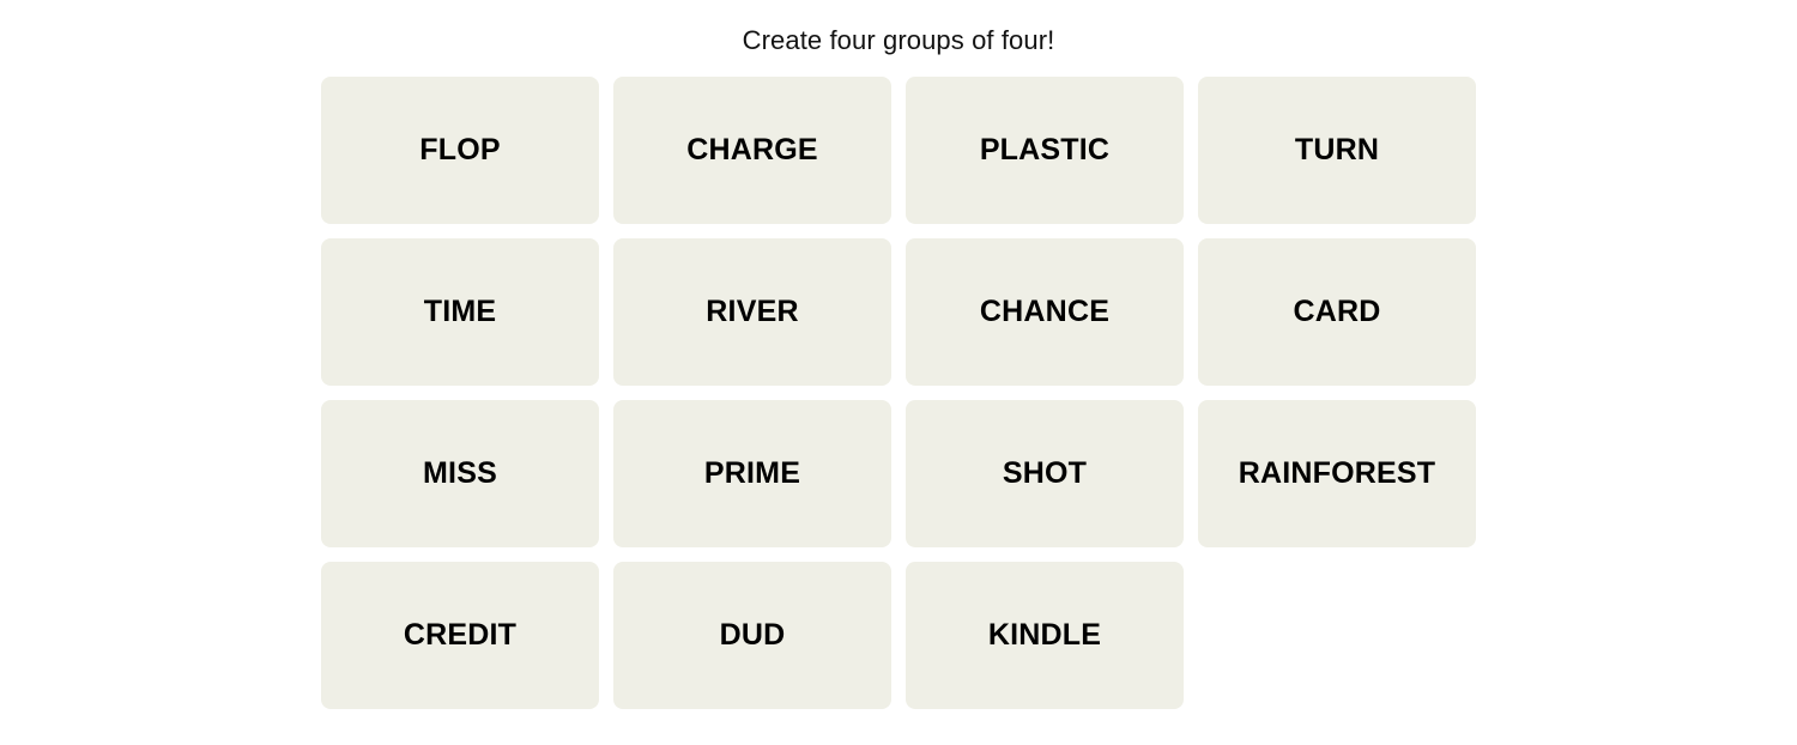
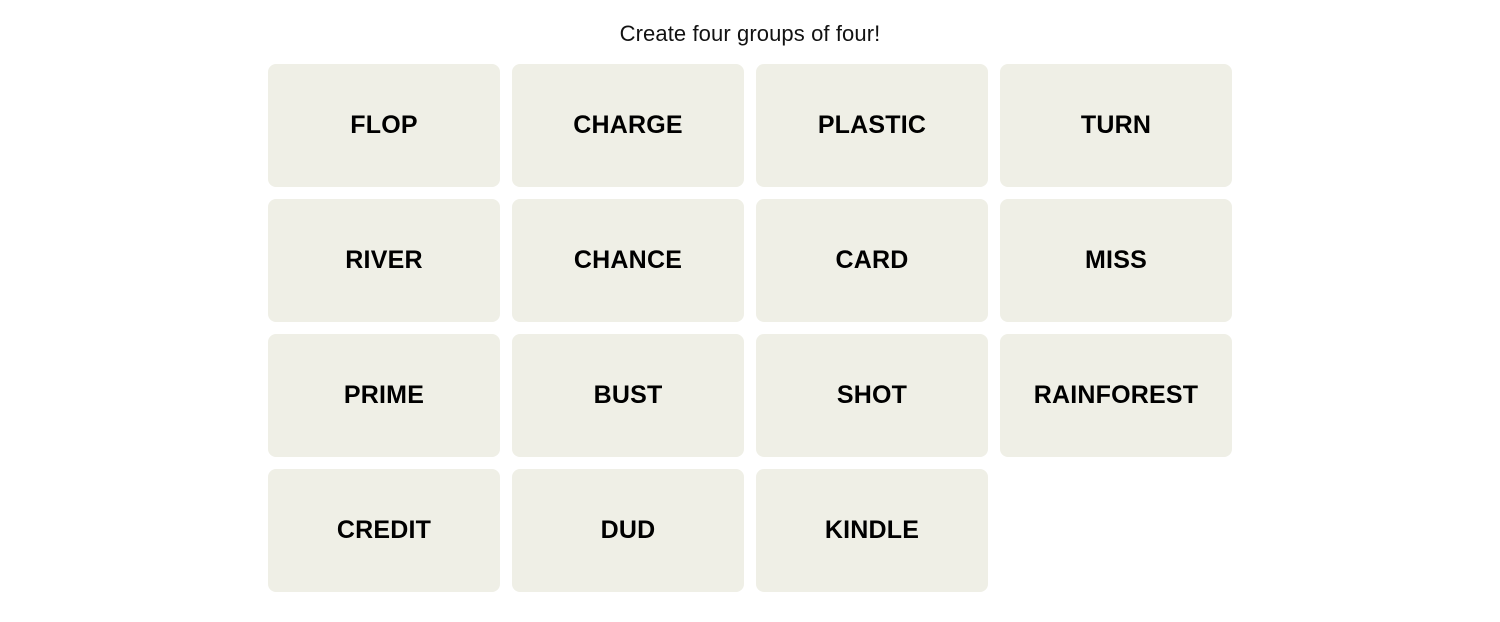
  Create four groups of four!
  FLOP
  CHARGE
  PLASTIC
  TURN
- TIME
  RIVER
  CHANCE
  CARD
  MISS
  PRIME
+ BUST
  SHOT
  RAINFOREST
  CREDIT
  DUD
  KINDLE
